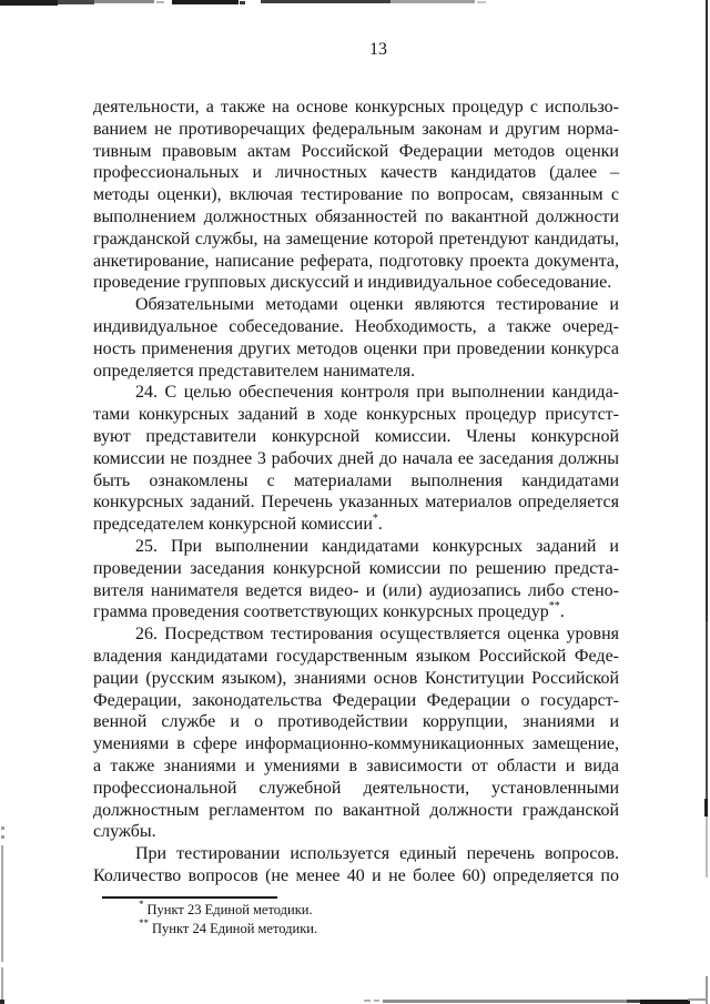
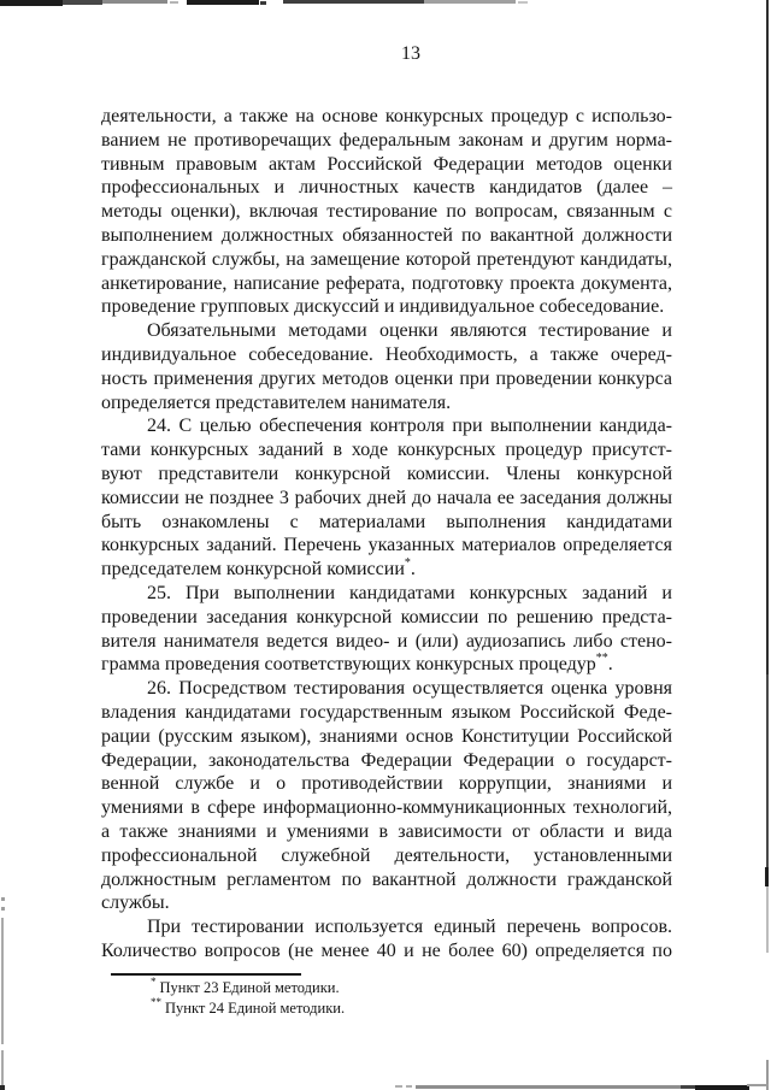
  13
  деятельности, а также на основе конкурсных процедур с использо-
  ванием не противоречащих федеральным законам и другим норма-
  тивным правовым актам Российской Федерации методов оценки
  профессиональных и личностных качеств кандидатов (далее –
  методы оценки), включая тестирование по вопросам, связанным с
  выполнением должностных обязанностей по вакантной должности
  гражданской службы, на замещение которой претендуют кандидаты,
  анкетирование, написание реферата, подготовку проекта документа,
  проведение групповых дискуссий и индивидуальное собеседование.
  Обязательными методами оценки являются тестирование и
  индивидуальное собеседование. Необходимость, а также очеред-
  ность применения других методов оценки при проведении конкурса
  определяется представителем нанимателя.
  24. С целью обеспечения контроля при выполнении кандида-
  тами конкурсных заданий в ходе конкурсных процедур присутст-
  вуют представители конкурсной комиссии. Члены конкурсной
  комиссии не позднее 3 рабочих дней до начала ее заседания должны
  быть ознакомлены с материалами выполнения кандидатами
  конкурсных заданий. Перечень указанных материалов определяется
  председателем конкурсной комиссии*.
  25. При выполнении кандидатами конкурсных заданий и
  проведении заседания конкурсной комиссии по решению предста-
  вителя нанимателя ведется видео- и (или) аудиозапись либо стено-
  грамма проведения соответствующих конкурсных процедур**.
  26. Посредством тестирования осуществляется оценка уровня
  владения кандидатами государственным языком Российской Феде-
  рации (русским языком), знаниями основ Конституции Российской
  Федерации, законодательства Федерации Федерации о государст-
  венной службе и о противодействии коррупции, знаниями и
- умениями в сфере информационно-коммуникационных замещение,
+ умениями в сфере информационно-коммуникационных технологий,
  а также знаниями и умениями в зависимости от области и вида
  профессиональной служебной деятельности, установленными
  должностным регламентом по вакантной должности гражданской
  службы.
  При тестировании используется единый перечень вопросов.
  Количество вопросов (не менее 40 и не более 60) определяется по
  *Пункт 23 Единой методики.
  **Пункт 24 Единой методики.
